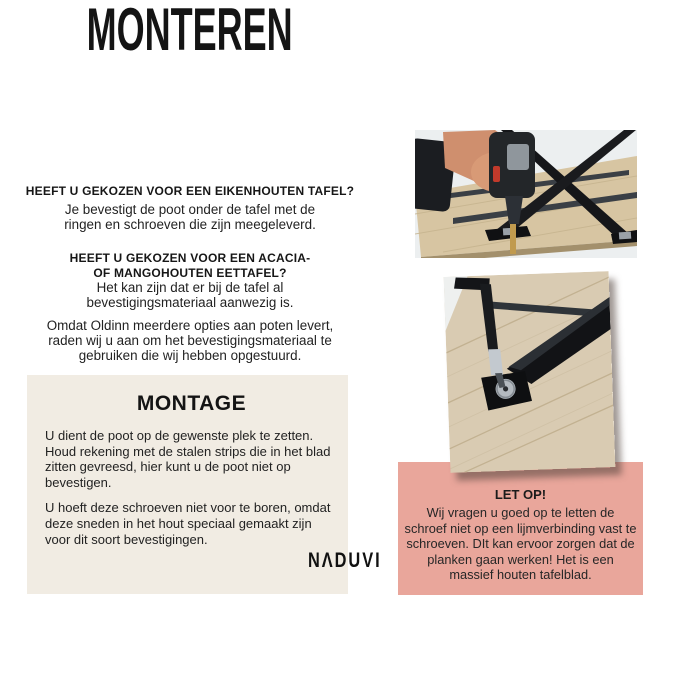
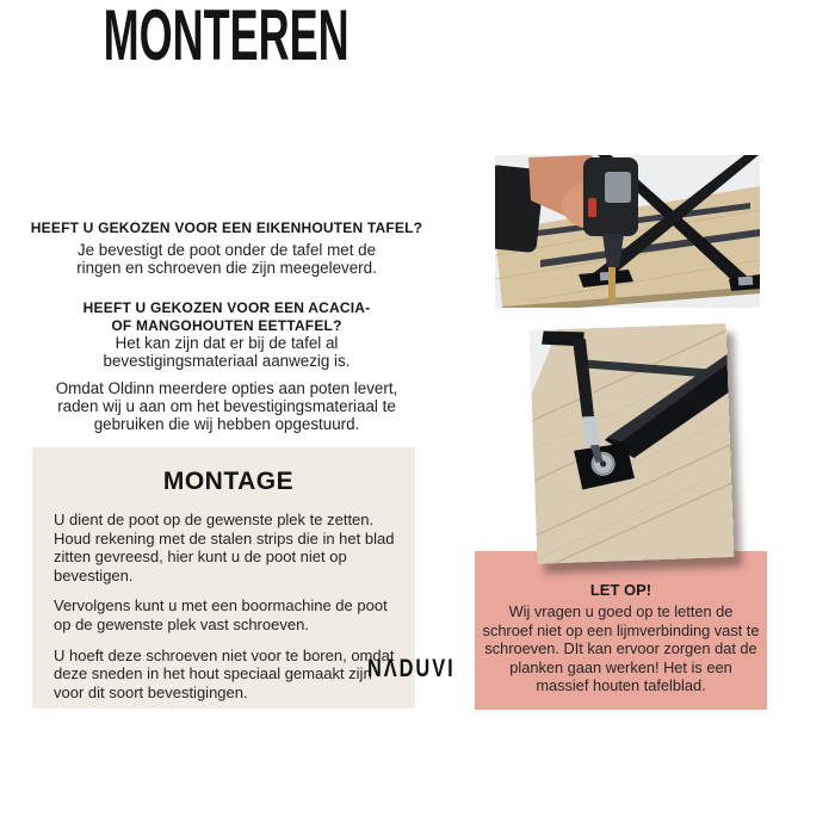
  MONTEREN
  HEEFT U GEKOZEN VOOR EEN EIKENHOUTEN TAFEL?
  Je bevestigt de poot onder de tafel met de ringen en schroeven die zijn meegeleverd.
  HEEFT U GEKOZEN VOOR EEN ACACIA- OF MANGOHOUTEN EETTAFEL?
  Het kan zijn dat er bij de tafel al bevestigingsmateriaal aanwezig is.
  Omdat Oldinn meerdere opties aan poten levert, raden wij u aan om het bevestigingsmateriaal te gebruiken die wij hebben opgestuurd.
  MONTAGE
  U dient de poot op de gewenste plek te zetten. Houd rekening met de stalen strips die in het blad zitten gevreesd, hier kunt u de poot niet op bevestigen.
+ Vervolgens kunt u met een boormachine de poot op de gewenste plek vast schroeven.
  U hoeft deze schroeven niet voor te boren, omdat deze sneden in het hout speciaal gemaakt zijn voor dit soort bevestigingen.
  NΛDUVI
  LET OP!
  Wij vragen u goed op te letten de schroef niet op een lijmverbinding vast te schroeven. DIt kan ervoor zorgen dat de planken gaan werken! Het is een massief houten tafelblad.
